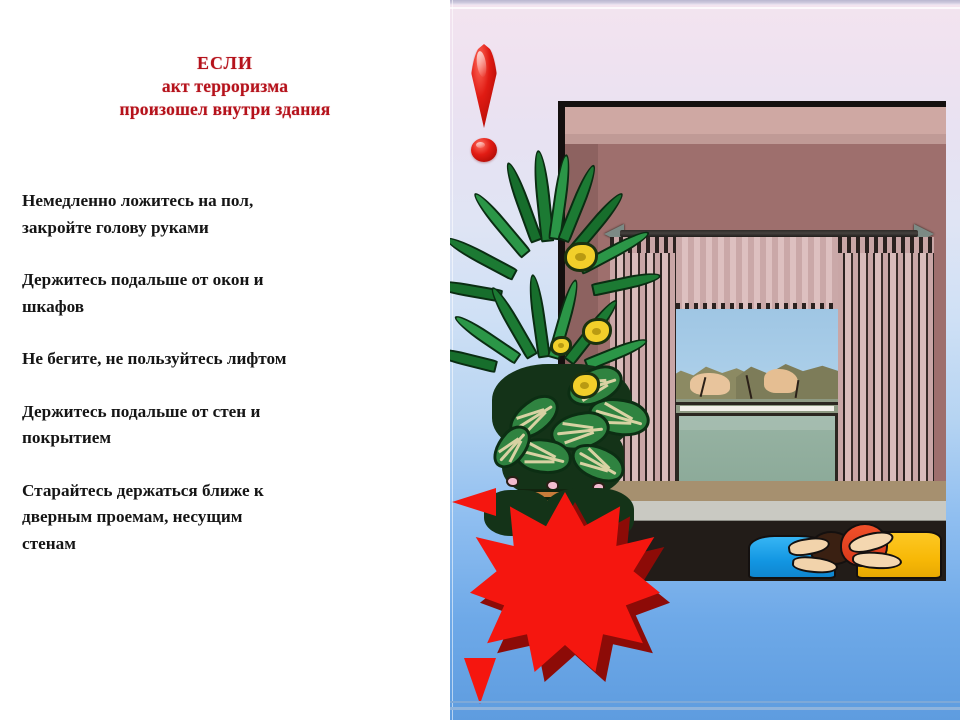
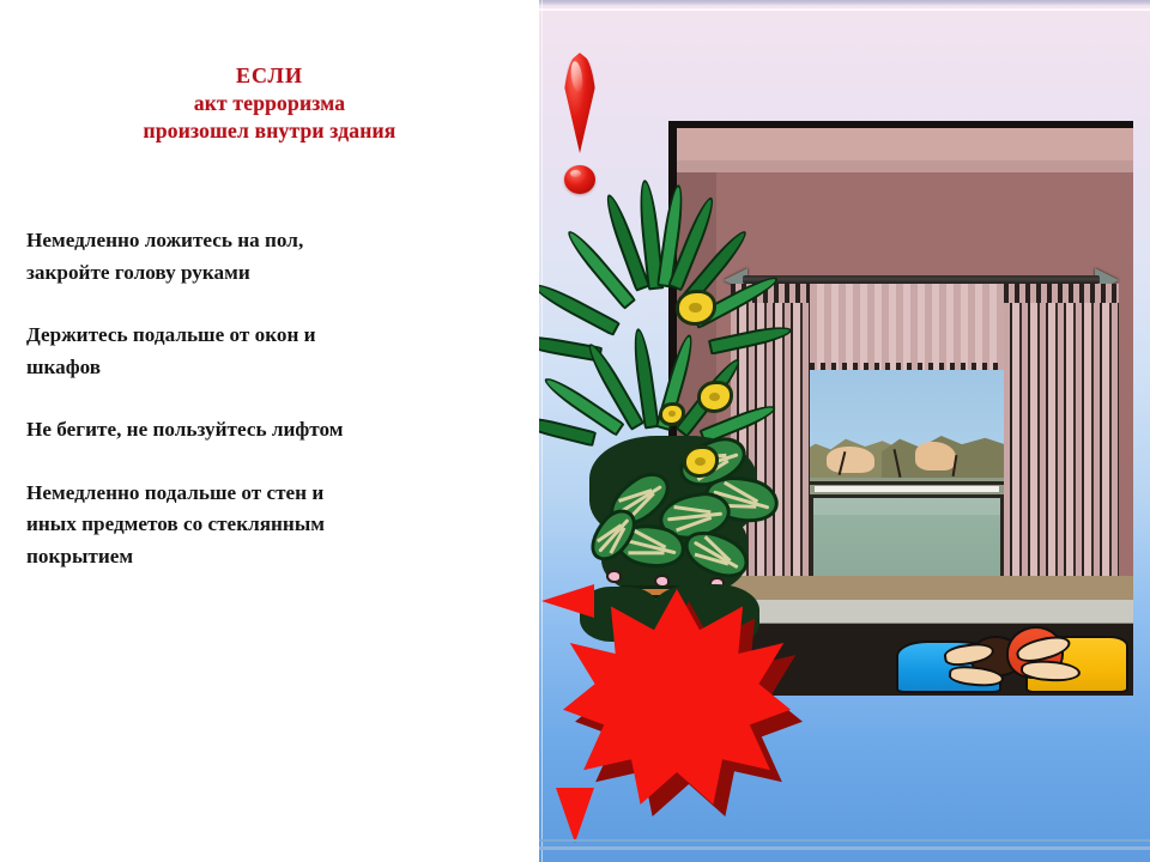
  ЕСЛИ
  акт терроризма
  произошел внутри здания
  Немедленно ложитесь на пол,
  закройте голову руками
  Держитесь подальше от окон и
  шкафов
  Не бегите, не пользуйтесь лифтом
- Держитесь подальше от стен и
+ Немедленно подальше от стен и
+ иных предметов со стеклянным
  покрытием
- Старайтесь держаться ближе к
- дверным проемам, несущим
- стенам
